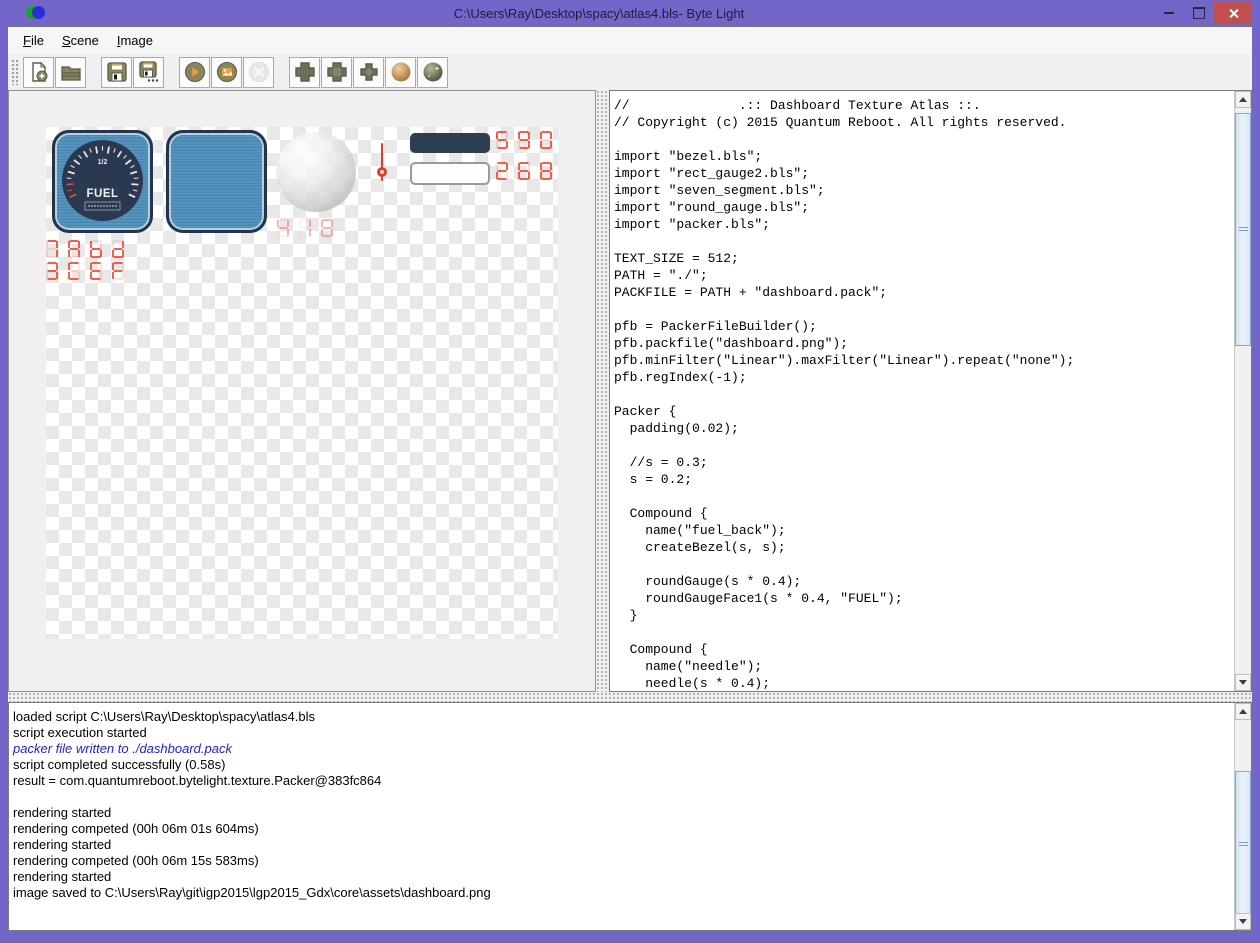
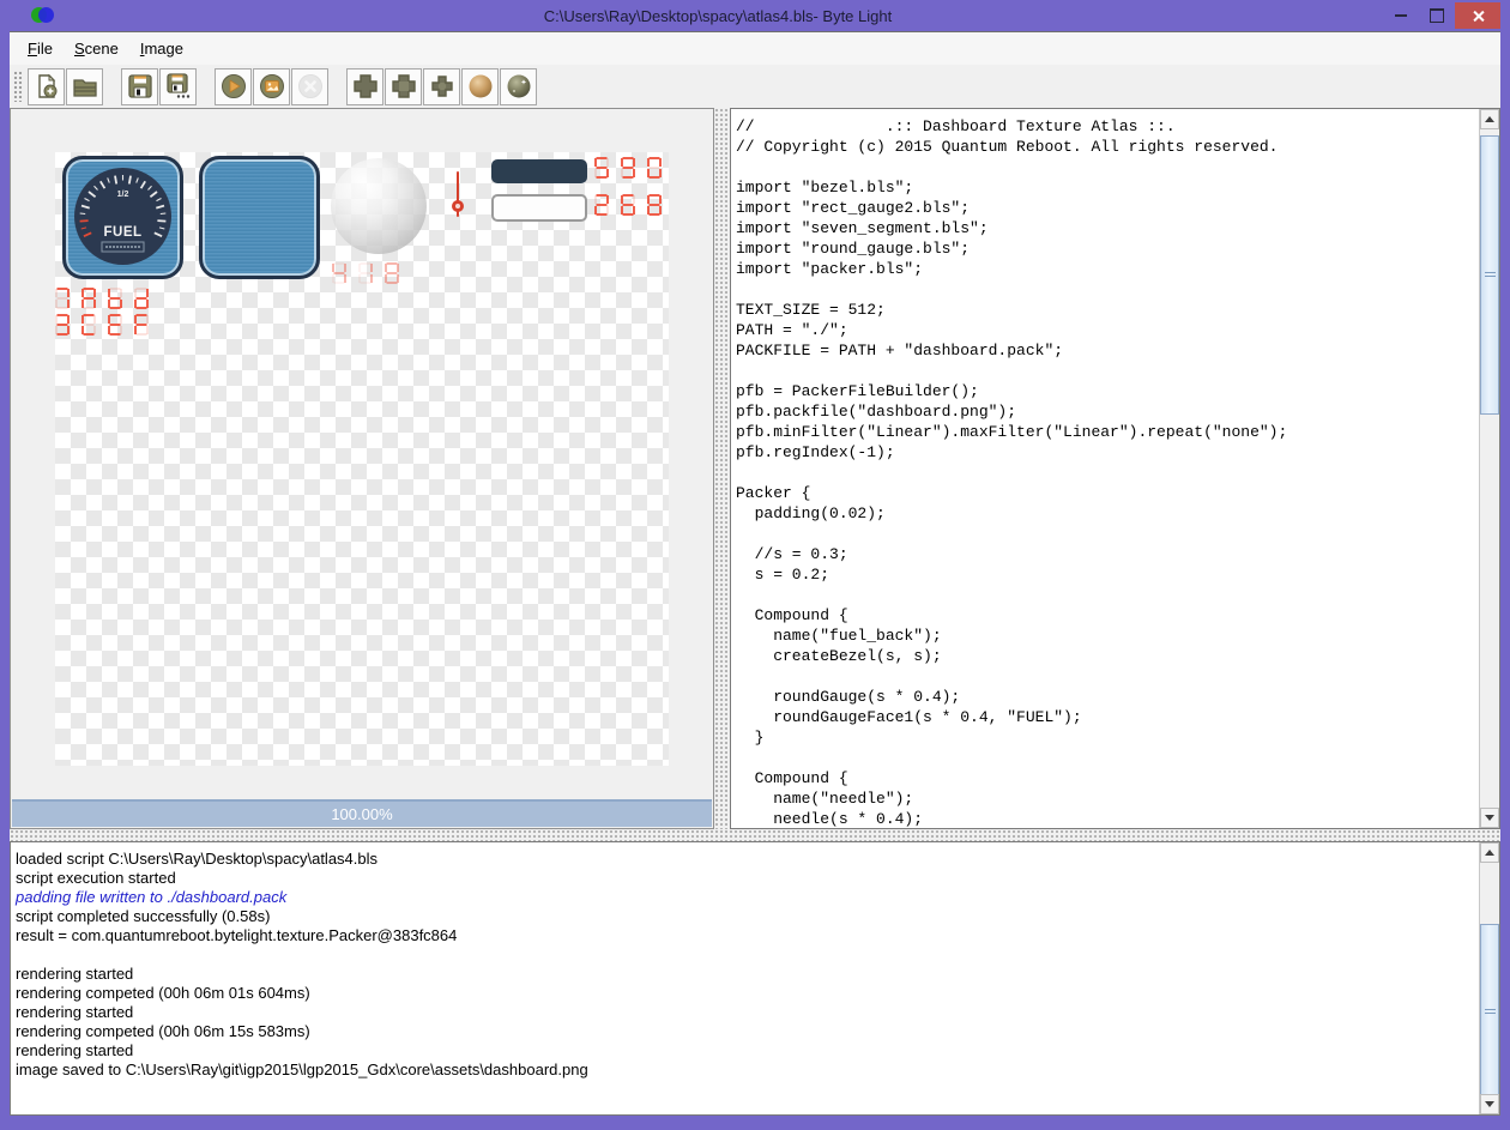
  C:\Users\Ray\Desktop\spacy\atlas4.bls- Byte Light
  File
  Scene
  Image
  FUEL
+ 100.00%
  // .:: Dashboard Texture Atlas ::.
  // Copyright (c) 2015 Quantum Reboot. All rights reserved.
  import "bezel.bls";
  import "rect_gauge2.bls";
  import "seven_segment.bls";
  import "round_gauge.bls";
  import "packer.bls";
  TEXT_SIZE = 512;
  PATH = "./";
  PACKFILE = PATH + "dashboard.pack";
  pfb = PackerFileBuilder();
  pfb.packfile("dashboard.png");
  pfb.minFilter("Linear").maxFilter("Linear").repeat("none");
  pfb.regIndex(-1);
  Packer {
  padding(0.02);
  //s = 0.3;
  s = 0.2;
  Compound {
  name("fuel_back");
  createBezel(s, s);
  roundGauge(s * 0.4);
  roundGaugeFace1(s * 0.4, "FUEL");
  }
  Compound {
  name("needle");
  needle(s * 0.4);
  loaded script C:\Users\Ray\Desktop\spacy\atlas4.bls
  script execution started
- packer file written to ./dashboard.pack
+ padding file written to ./dashboard.pack
  script completed successfully (0.58s)
  result = com.quantumreboot.bytelight.texture.Packer@383fc864
  rendering started
  rendering competed (00h 06m 01s 604ms)
  rendering started
  rendering competed (00h 06m 15s 583ms)
  rendering started
  image saved to C:\Users\Ray\git\igp2015\lgp2015_Gdx\core\assets\dashboard.png
